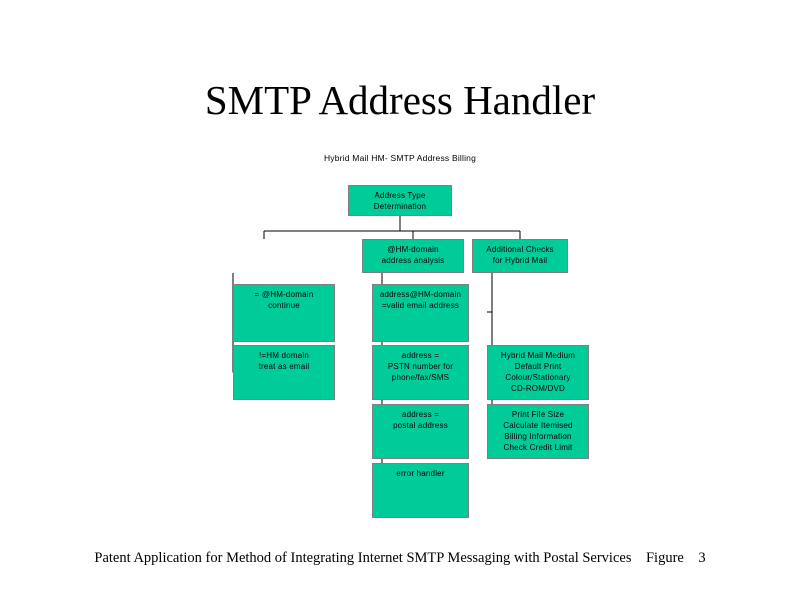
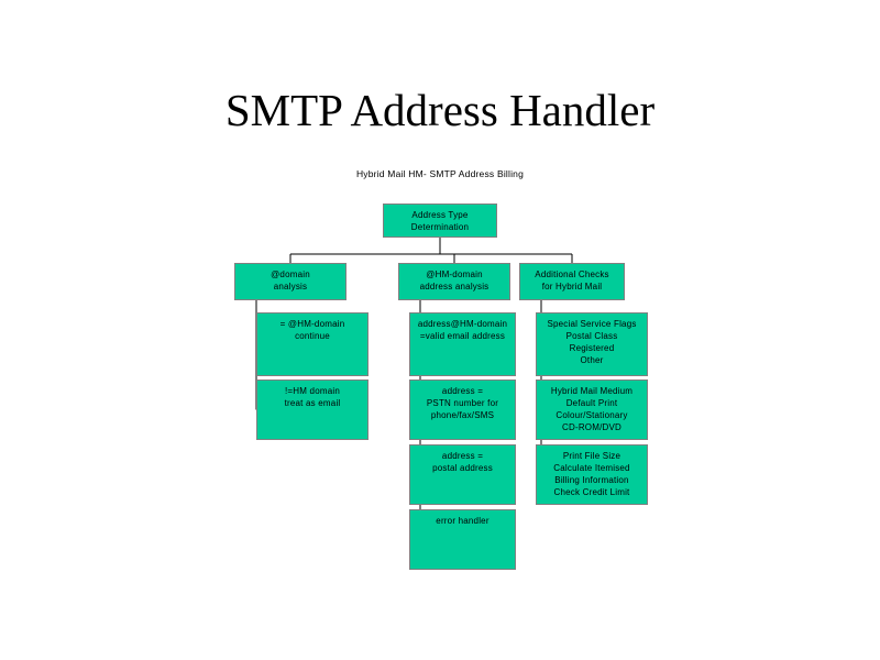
  SMTP Address Handler
  Hybrid Mail HM- SMTP Address Billing
  Address Type
  Determination
+ @domain
+ analysis
  @HM-domain
  address analysis
  Additional Checks
  for Hybrid Mail
  = @HM-domain
  continue
  !=HM domain
  treat as email
  address@HM-domain
  =valid email address
  address =
  PSTN number for
  phone/fax/SMS
  address =
  postal address
  error handler
+ Special Service Flags
+ Postal Class
+ Registered
+ Other
  Hybrid Mail Medium
  Default Print
  Colour/Stationary
  CD-ROM/DVD
  Print File Size
  Calculate Itemised
  Billing Information
  Check Credit Limit
- Patent Application for Method of Integrating Internet SMTP Messaging with Postal Services Figure 3
